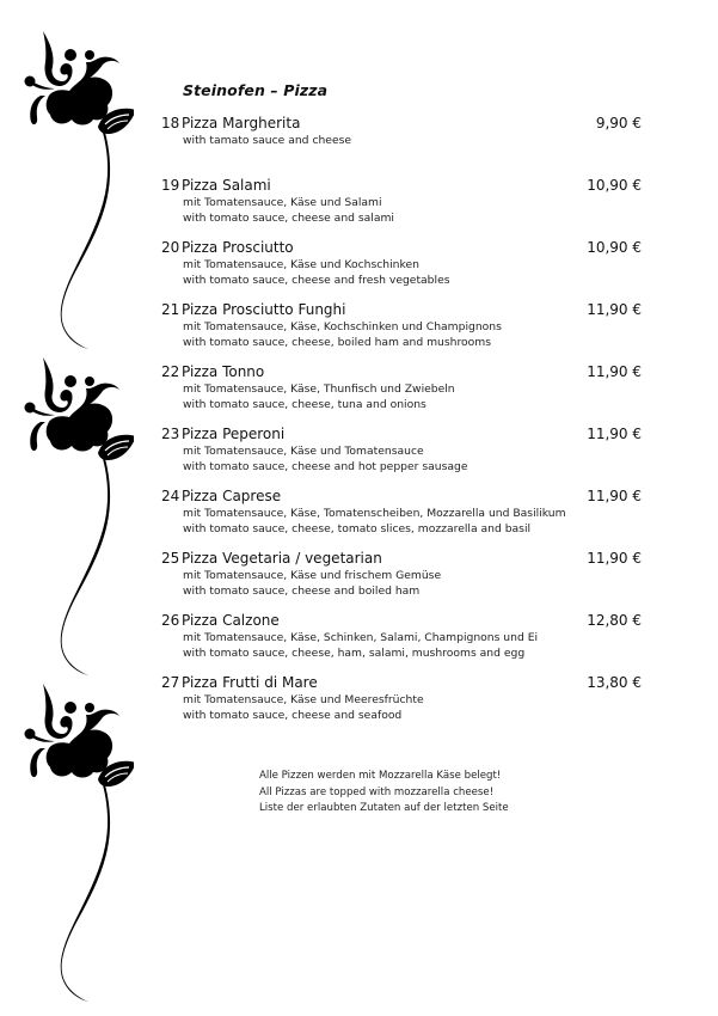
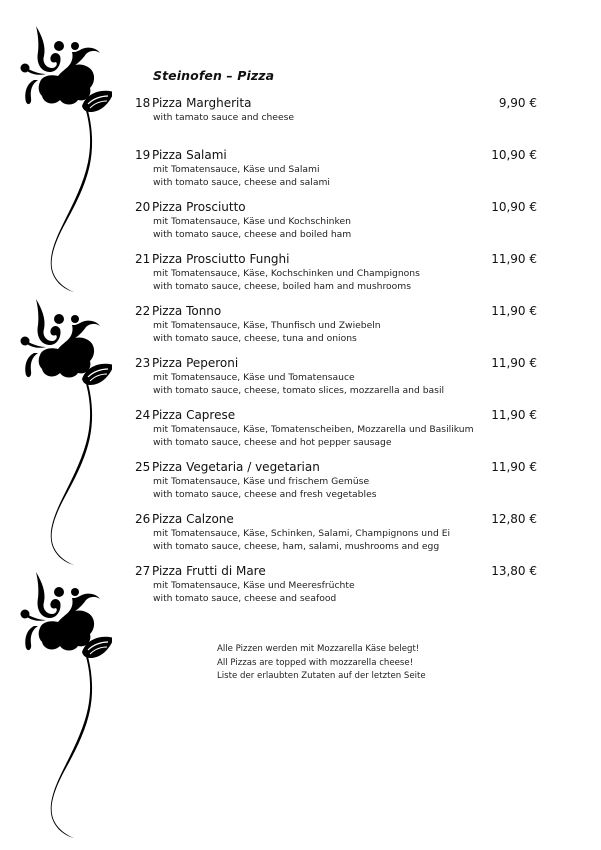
  Steinofen – Pizza
  18 Pizza Margherita
  9,90 €
  with tamato sauce and cheese
  19 Pizza Salami
  10,90 €
  mit Tomatensauce, Käse und Salami
  with tomato sauce, cheese and salami
  20 Pizza Prosciutto
  10,90 €
  mit Tomatensauce, Käse und Kochschinken
- with tomato sauce, cheese and fresh vegetables
+ with tomato sauce, cheese and boiled ham
  21 Pizza Prosciutto Funghi
  11,90 €
  mit Tomatensauce, Käse, Kochschinken und Champignons
  with tomato sauce, cheese, boiled ham and mushrooms
  22 Pizza Tonno
  11,90 €
  mit Tomatensauce, Käse, Thunfisch und Zwiebeln
  with tomato sauce, cheese, tuna and onions
  23 Pizza Peperoni
  11,90 €
  mit Tomatensauce, Käse und Tomatensauce
- with tomato sauce, cheese and hot pepper sausage
+ with tomato sauce, cheese, tomato slices, mozzarella and basil
  24 Pizza Caprese
  11,90 €
  mit Tomatensauce, Käse, Tomatenscheiben, Mozzarella und Basilikum
- with tomato sauce, cheese, tomato slices, mozzarella and basil
+ with tomato sauce, cheese and hot pepper sausage
  25 Pizza Vegetaria / vegetarian
  11,90 €
  mit Tomatensauce, Käse und frischem Gemüse
- with tomato sauce, cheese and boiled ham
+ with tomato sauce, cheese and fresh vegetables
  26 Pizza Calzone
  12,80 €
  mit Tomatensauce, Käse, Schinken, Salami, Champignons und Ei
  with tomato sauce, cheese, ham, salami, mushrooms and egg
  27 Pizza Frutti di Mare
  13,80 €
  mit Tomatensauce, Käse und Meeresfrüchte
  with tomato sauce, cheese and seafood
  Alle Pizzen werden mit Mozzarella Käse belegt!
  All Pizzas are topped with mozzarella cheese!
  Liste der erlaubten Zutaten auf der letzten Seite
